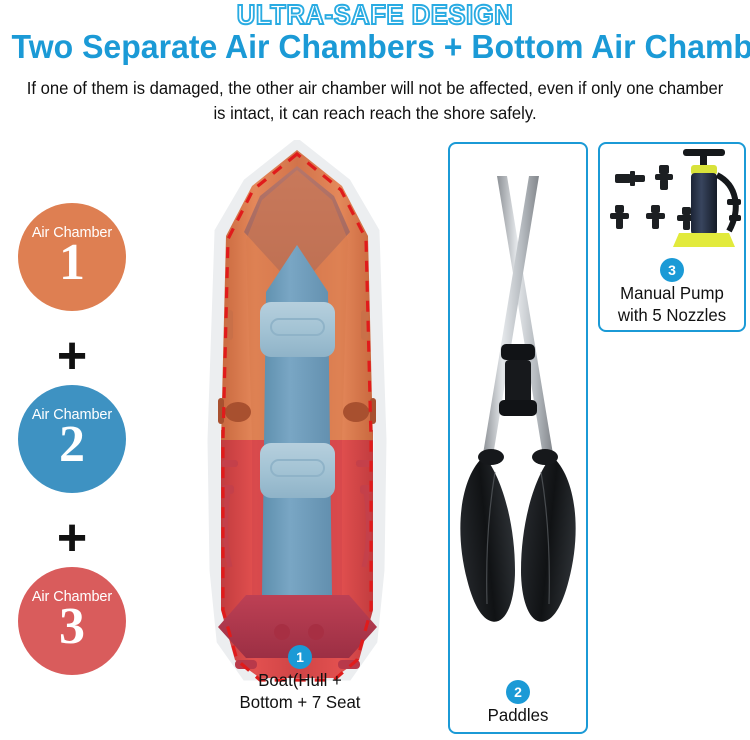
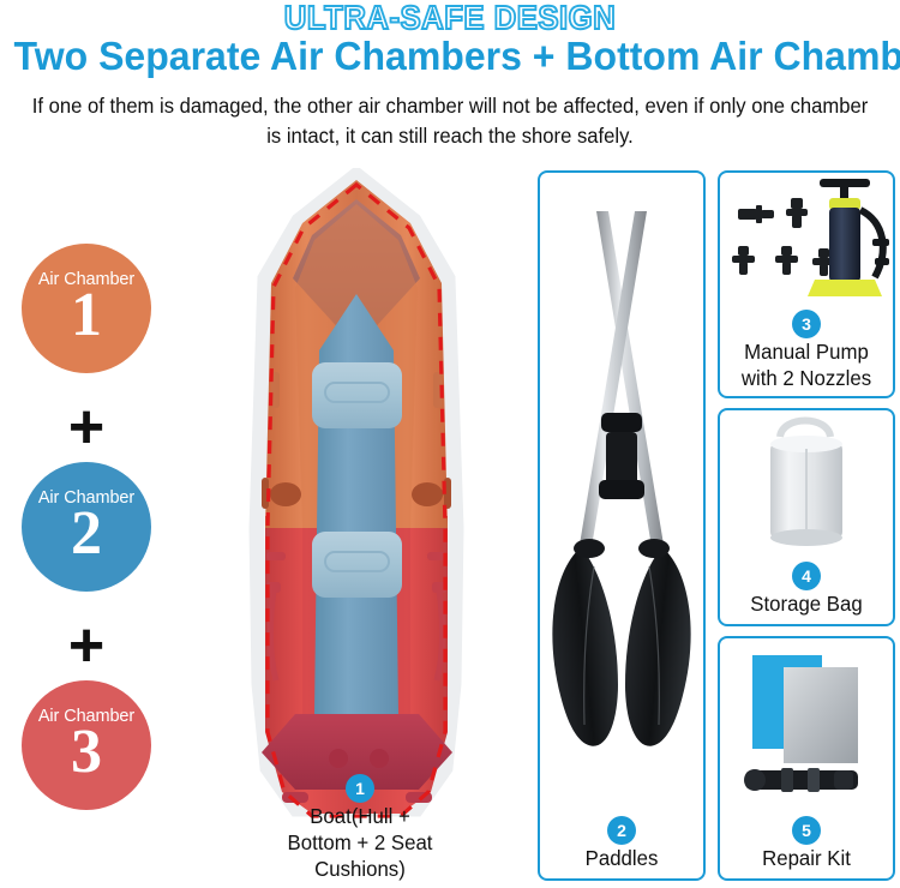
  ULTRA-SAFE DESIGN
  Two Separate Air Chambers + Bottom Air Chamb
- If one of them is damaged, the other air chamber will not be affected, even if only one chamber is intact, it can reach reach the shore safely.
+ If one of them is damaged, the other air chamber will not be affected, even if only one chamber is intact, it can still reach the shore safely.
  Air Chamber
  1
  +
  Air Chamber
  2
  +
  Air Chamber
  3
  1
  Boat(Hull +
- Bottom + 7 Seat
+ Bottom + 2 Seat
+ Cushions)
  2
  Paddles
  3
  Manual Pump
- with 5 Nozzles
+ with 2 Nozzles
+ 4
+ Storage Bag
+ 5
+ Repair Kit
